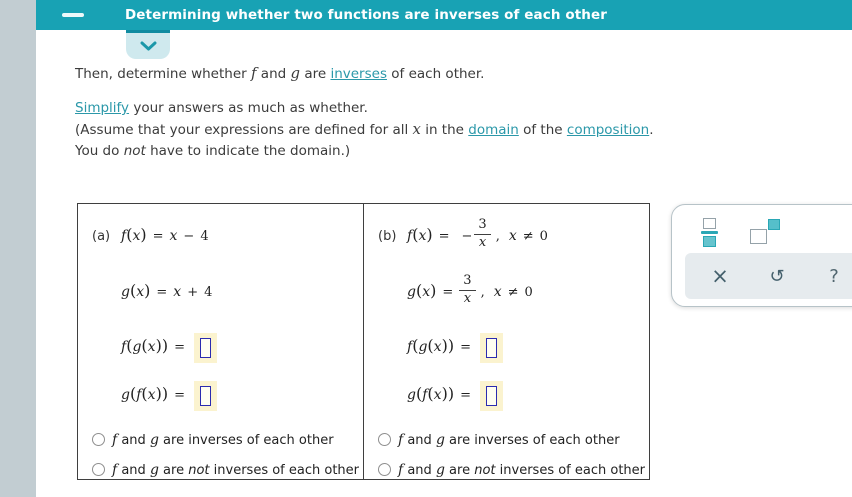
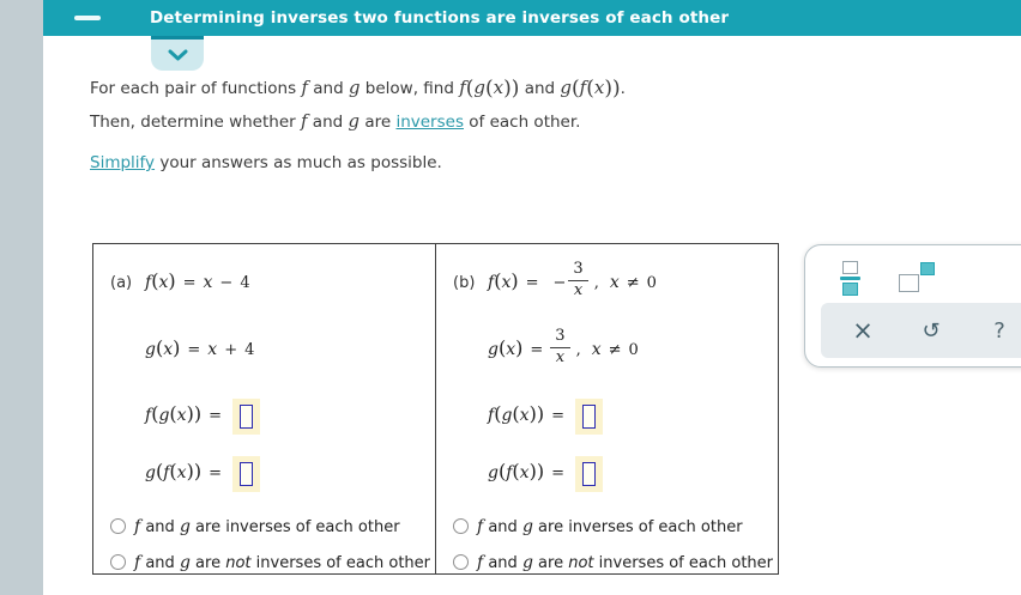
- Determining whether two functions are inverses of each other
+ Determining inverses two functions are inverses of each other
+ For each pair of functions f and g below, find f(g(x)) and g(f(x)).
  Then, determine whether f and g are inverses of each other.
- Simplify your answers as much as whether.
+ Simplify your answers as much as possible.
- (Assume that your expressions are defined for all x in the domain of the composition.
- You do not have to indicate the domain.)
  (a) f(x) = x − 4
  g(x) = x + 4
  f(g(x)) =
  g(f(x)) =
  f and g are inverses of each other
  f and g are not inverses of each other
  (b) f(x) = −
  3
  x
  , x ≠ 0
  g(x) =
  3
  x
  , x ≠ 0
  f(g(x)) =
  g(f(x)) =
  f and g are inverses of each other
  f and g are not inverses of each other
  ×
  ↺
  ?
